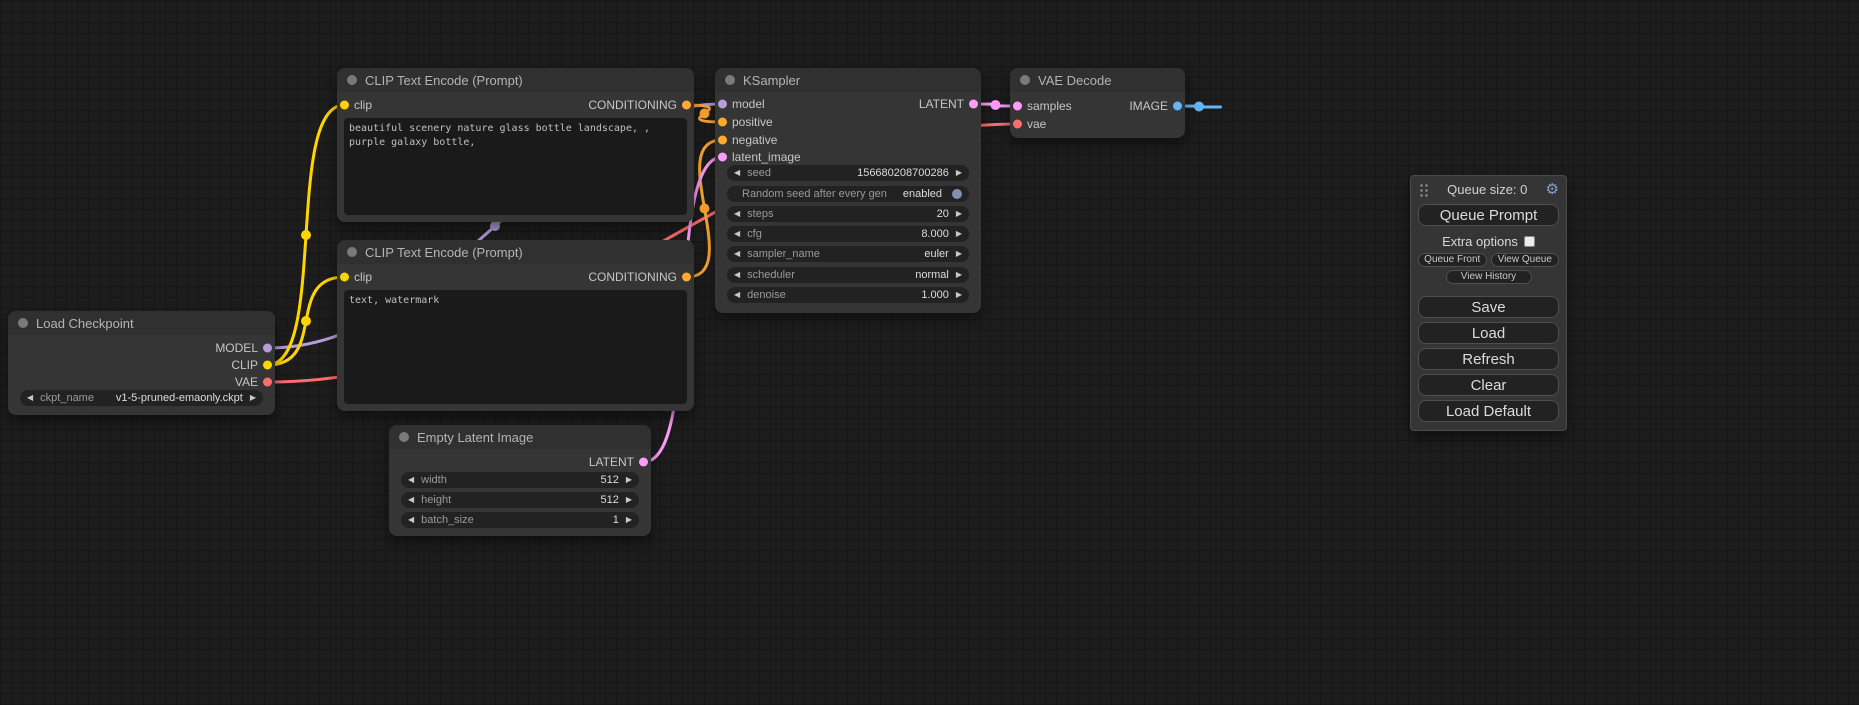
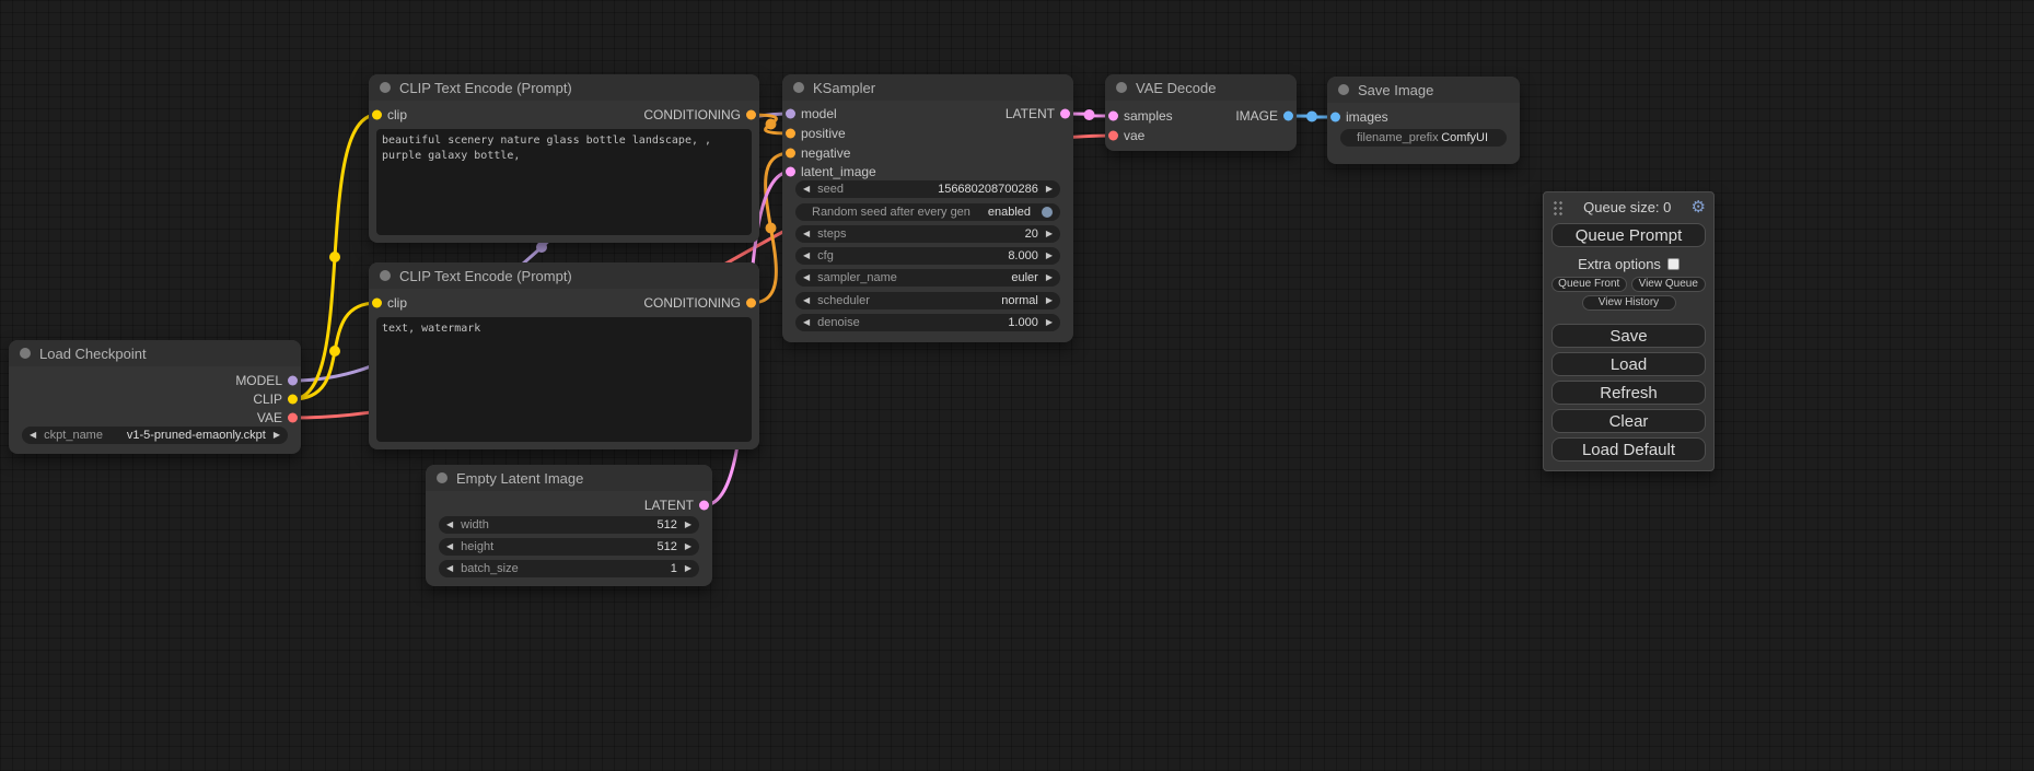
  Load Checkpoint
  MODEL
  CLIP
  VAE
  ◀
  ckpt_name
  v1-5-pruned-emaonly.ckpt
  ▶
  CLIP Text Encode (Prompt)
  clip
  CONDITIONING
  beautiful scenery nature glass bottle landscape, , purple galaxy bottle,
  CLIP Text Encode (Prompt)
  clip
  CONDITIONING
  text, watermark
  Empty Latent Image
  LATENT
  ◀
  width
  512
  ▶
  ◀
  height
  512
  ▶
  ◀
  batch_size
  1
  ▶
  KSampler
  model
  LATENT
  positive
  negative
  latent_image
  ◀
  seed
  156680208700286
  ▶
  Random seed after every gen
  enabled
  ◀
  steps
  20
  ▶
  ◀
  cfg
  8.000
  ▶
  ◀
  sampler_name
  euler
  ▶
  ◀
  scheduler
  normal
  ▶
  ◀
  denoise
  1.000
  ▶
  VAE Decode
  samples
  IMAGE
  vae
+ Save Image
+ images
+ filename_prefix
+ ComfyUI
  Queue size: 0
  ⚙
  Queue Prompt
  Extra options
  Queue Front
  View Queue
  View History
  Save
  Load
  Refresh
  Clear
  Load Default
